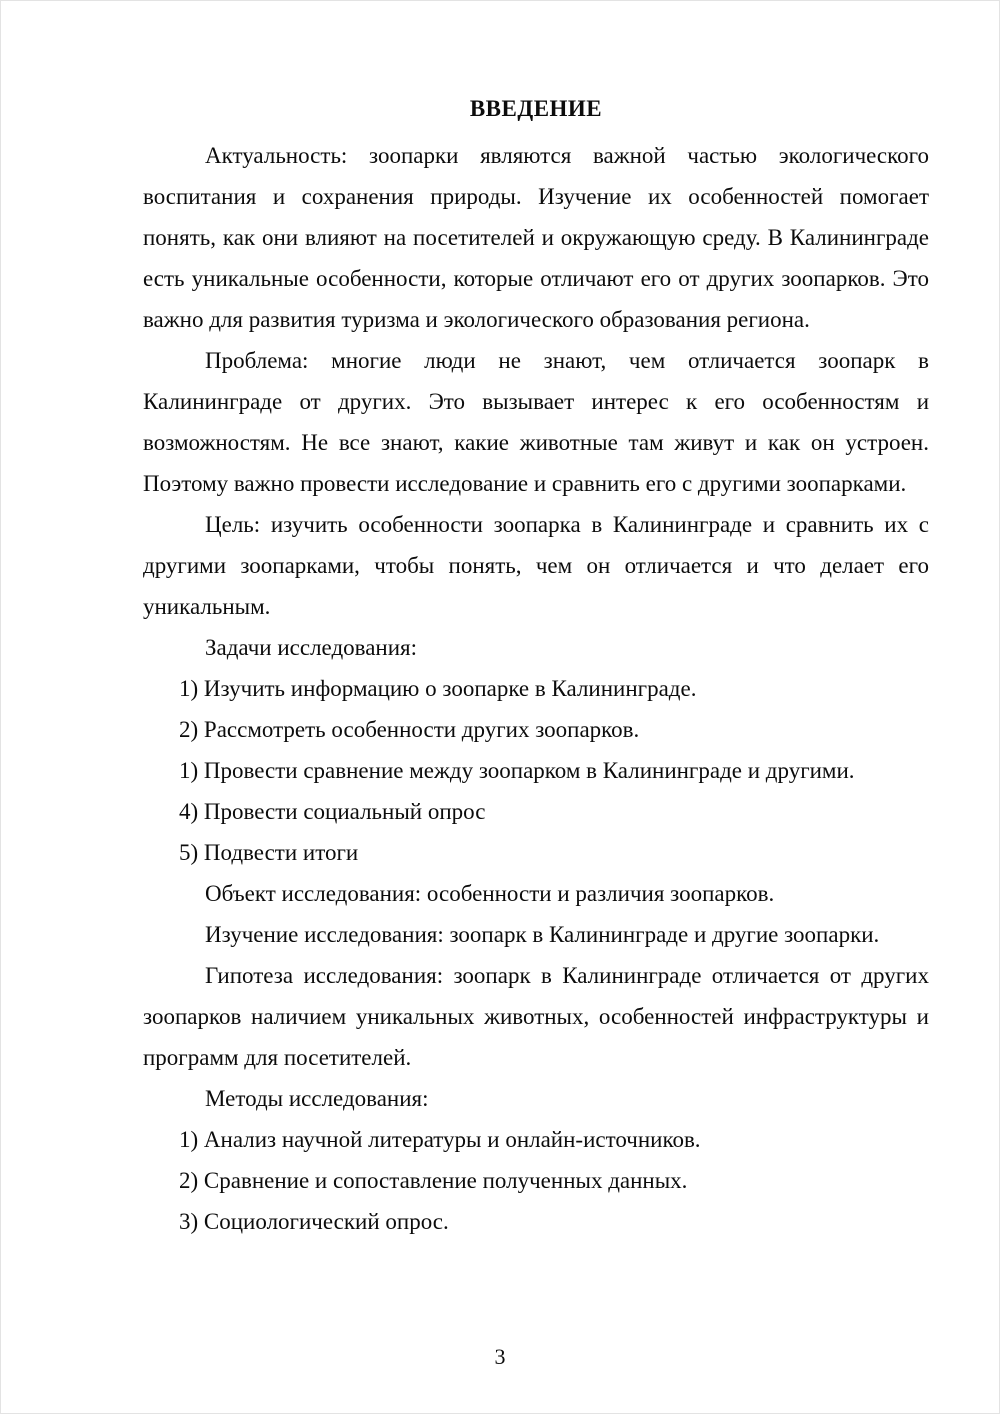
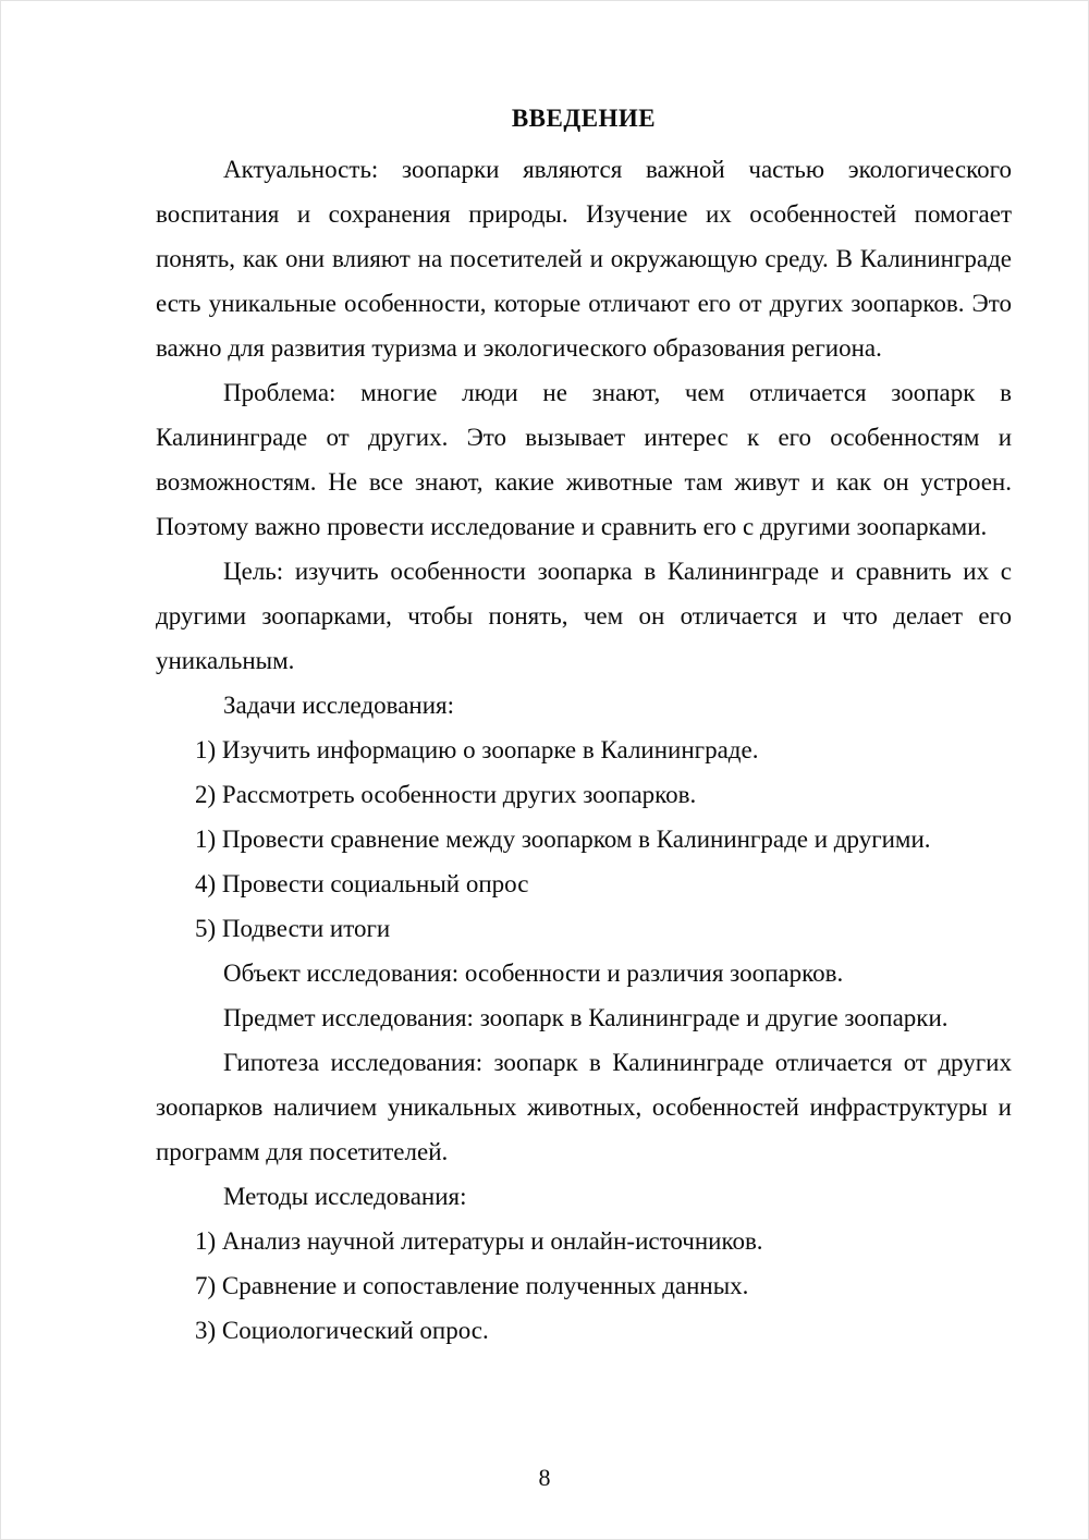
  ВВЕДЕНИЕ
  Актуальность: зоопарки являются важной частью экологического воспитания и сохранения природы. Изучение их особенностей помогает понять, как они влияют на посетителей и окружающую среду. В Калининграде есть уникальные особенности, которые отличают его от других зоопарков. Это важно для развития туризма и экологического образования региона.
  Проблема: многие люди не знают, чем отличается зоопарк в Калининграде от других. Это вызывает интерес к его особенностям и возможностям. Не все знают, какие животные там живут и как он устроен. Поэтому важно провести исследование и сравнить его с другими зоопарками.
  Цель: изучить особенности зоопарка в Калининграде и сравнить их с другими зоопарками, чтобы понять, чем он отличается и что делает его уникальным.
  Задачи исследования:
  1) Изучить информацию о зоопарке в Калининграде.
  2) Рассмотреть особенности других зоопарков.
  1) Провести сравнение между зоопарком в Калининграде и другими.
  4) Провести социальный опрос
  5) Подвести итоги
  Объект исследования: особенности и различия зоопарков.
- Изучение исследования: зоопарк в Калининграде и другие зоопарки.
+ Предмет исследования: зоопарк в Калининграде и другие зоопарки.
  Гипотеза исследования: зоопарк в Калининграде отличается от других зоопарков наличием уникальных животных, особенностей инфраструктуры и программ для посетителей.
  Методы исследования:
  1) Анализ научной литературы и онлайн-источников.
- 2) Сравнение и сопоставление полученных данных.
+ 7) Сравнение и сопоставление полученных данных.
  3) Социологический опрос.
- 3
+ 8
